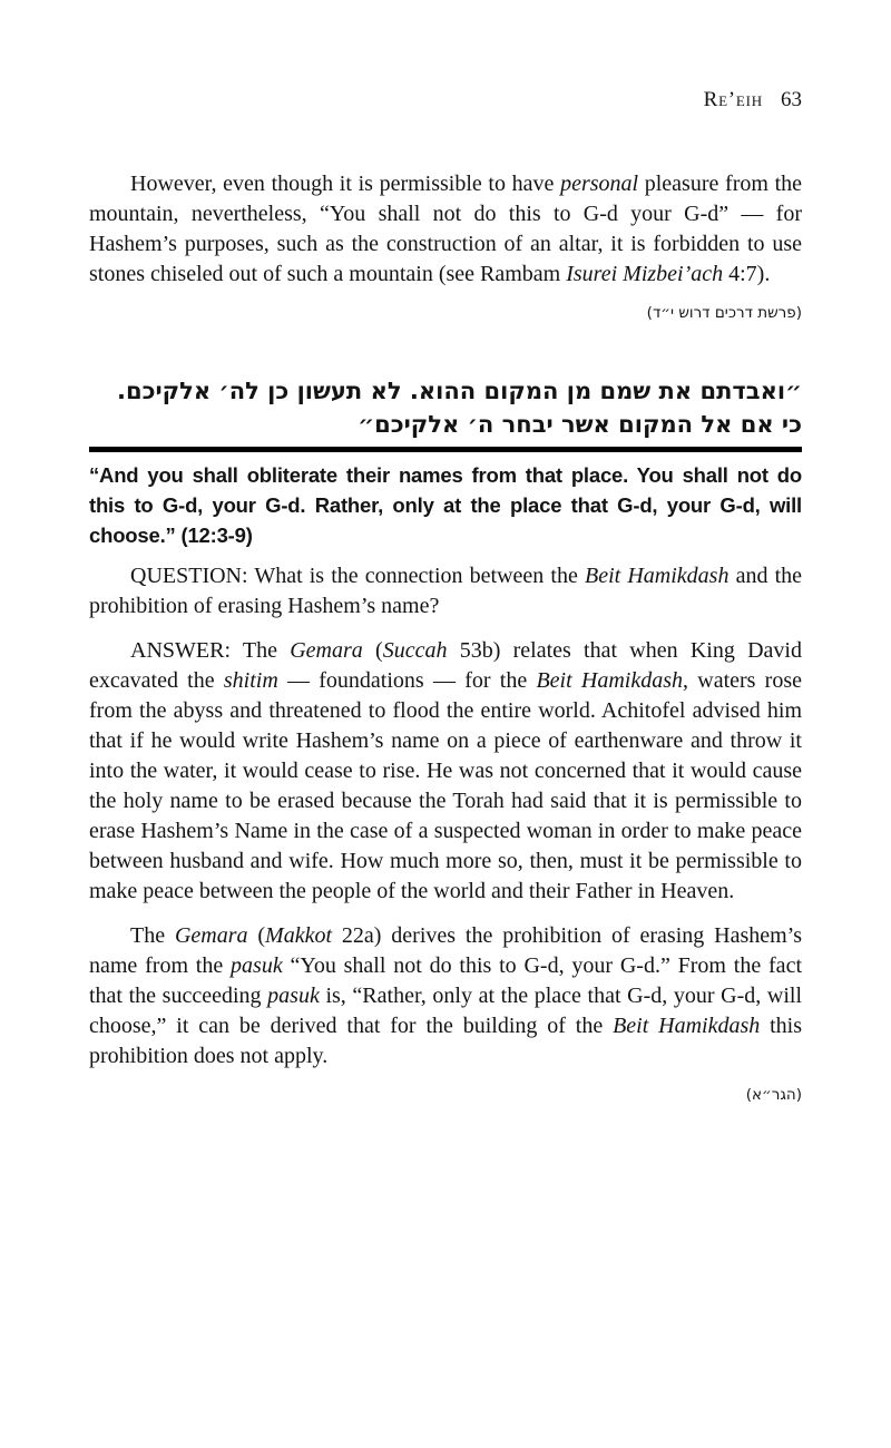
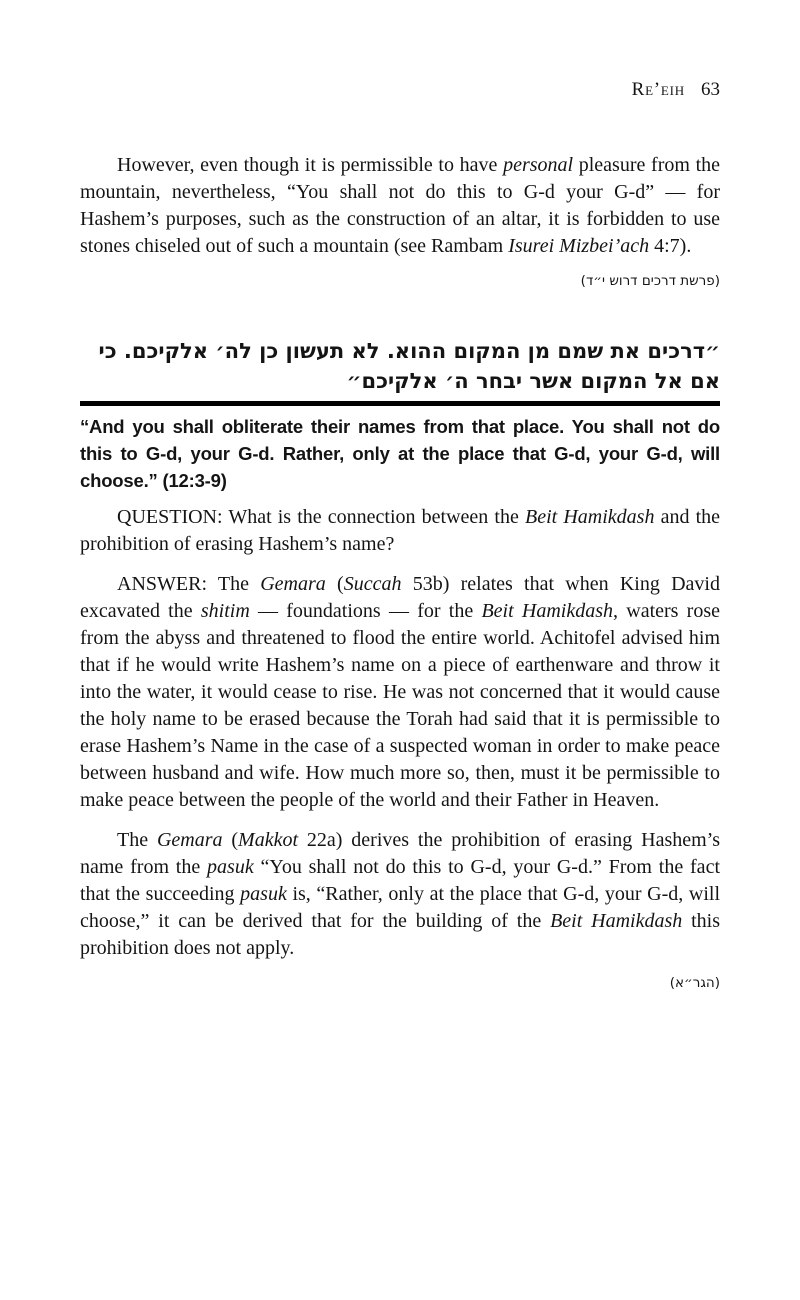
  Re’eih
  63
  However, even though it is permissible to have personal pleasure from the mountain, nevertheless, “You shall not do this to G-d your G-d” — for Hashem’s purposes, such as the construction of an altar, it is forbidden to use stones chiseled out of such a mountain (see Rambam Isurei Mizbei’ach 4:7).
  (פרשת דרכים דרוש י״ד)
- ״ואבדתם את שמם מן המקום ההוא. לא תעשון כן לה׳ אלקיכם. כי אם אל המקום אשר יבחר ה׳ אלקיכם״
+ ״דרכים את שמם מן המקום ההוא. לא תעשון כן לה׳ אלקיכם. כי אם אל המקום אשר יבחר ה׳ אלקיכם״
  “And you shall obliterate their names from that place. You shall not do this to G-d, your G-d. Rather, only at the place that G-d, your G-d, will choose.” (12:3-9)
  QUESTION: What is the connection between the Beit Hamikdash and the prohibition of erasing Hashem’s name?
  ANSWER: The Gemara (Succah 53b) relates that when King David excavated the shitim — foundations — for the Beit Hamikdash, waters rose from the abyss and threatened to flood the entire world. Achitofel advised him that if he would write Hashem’s name on a piece of earthenware and throw it into the water, it would cease to rise. He was not concerned that it would cause the holy name to be erased because the Torah had said that it is permissible to erase Hashem’s Name in the case of a suspected woman in order to make peace between husband and wife. How much more so, then, must it be permissible to make peace between the people of the world and their Father in Heaven.
  The Gemara (Makkot 22a) derives the prohibition of erasing Hashem’s name from the pasuk “You shall not do this to G-d, your G-d.” From the fact that the succeeding pasuk is, “Rather, only at the place that G-d, your G-d, will choose,” it can be derived that for the building of the Beit Hamikdash this prohibition does not apply.
  (הגר״א)
